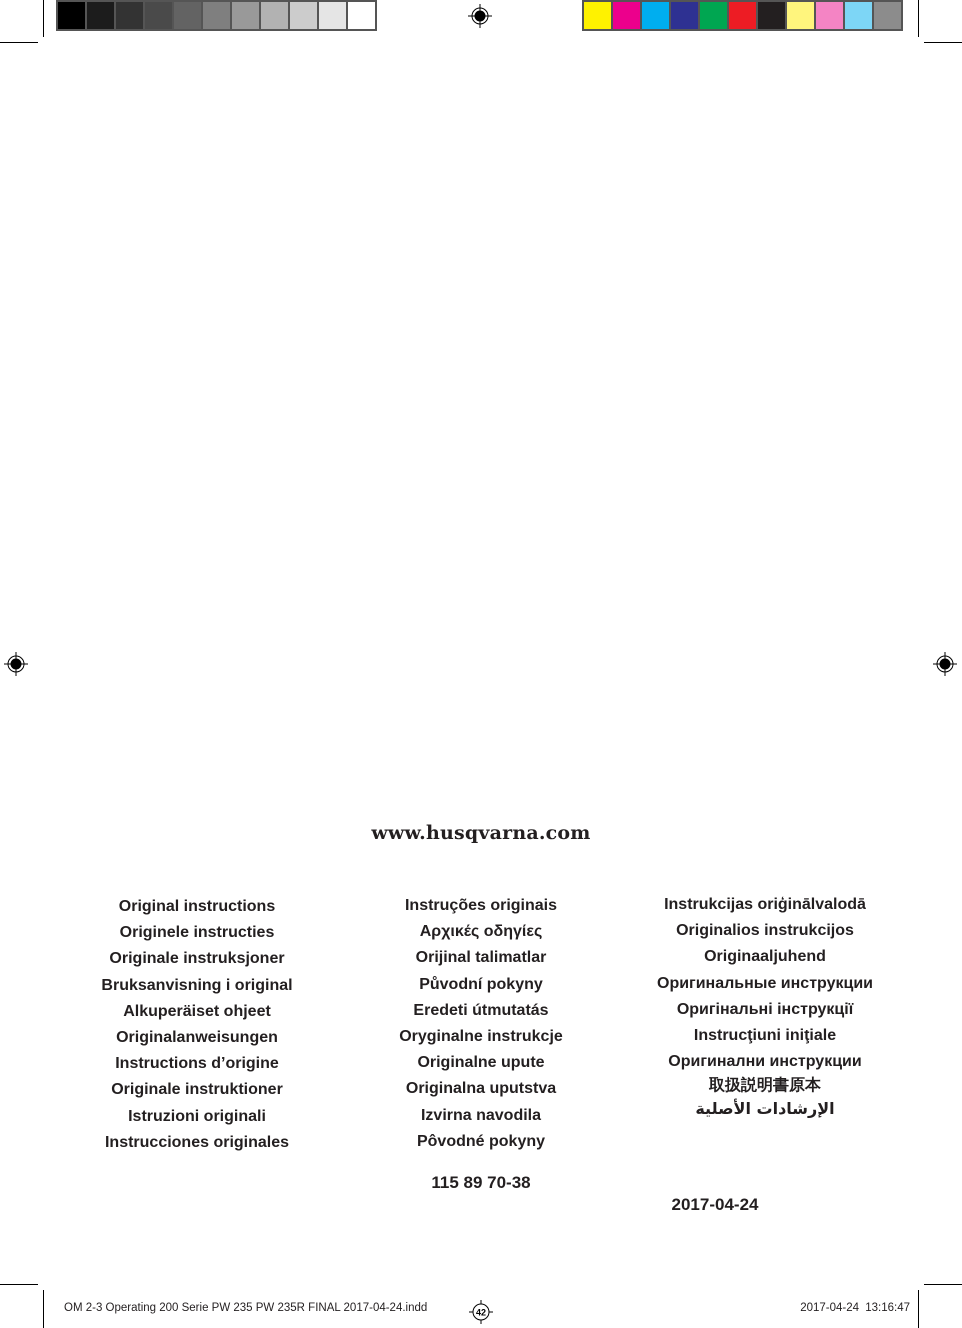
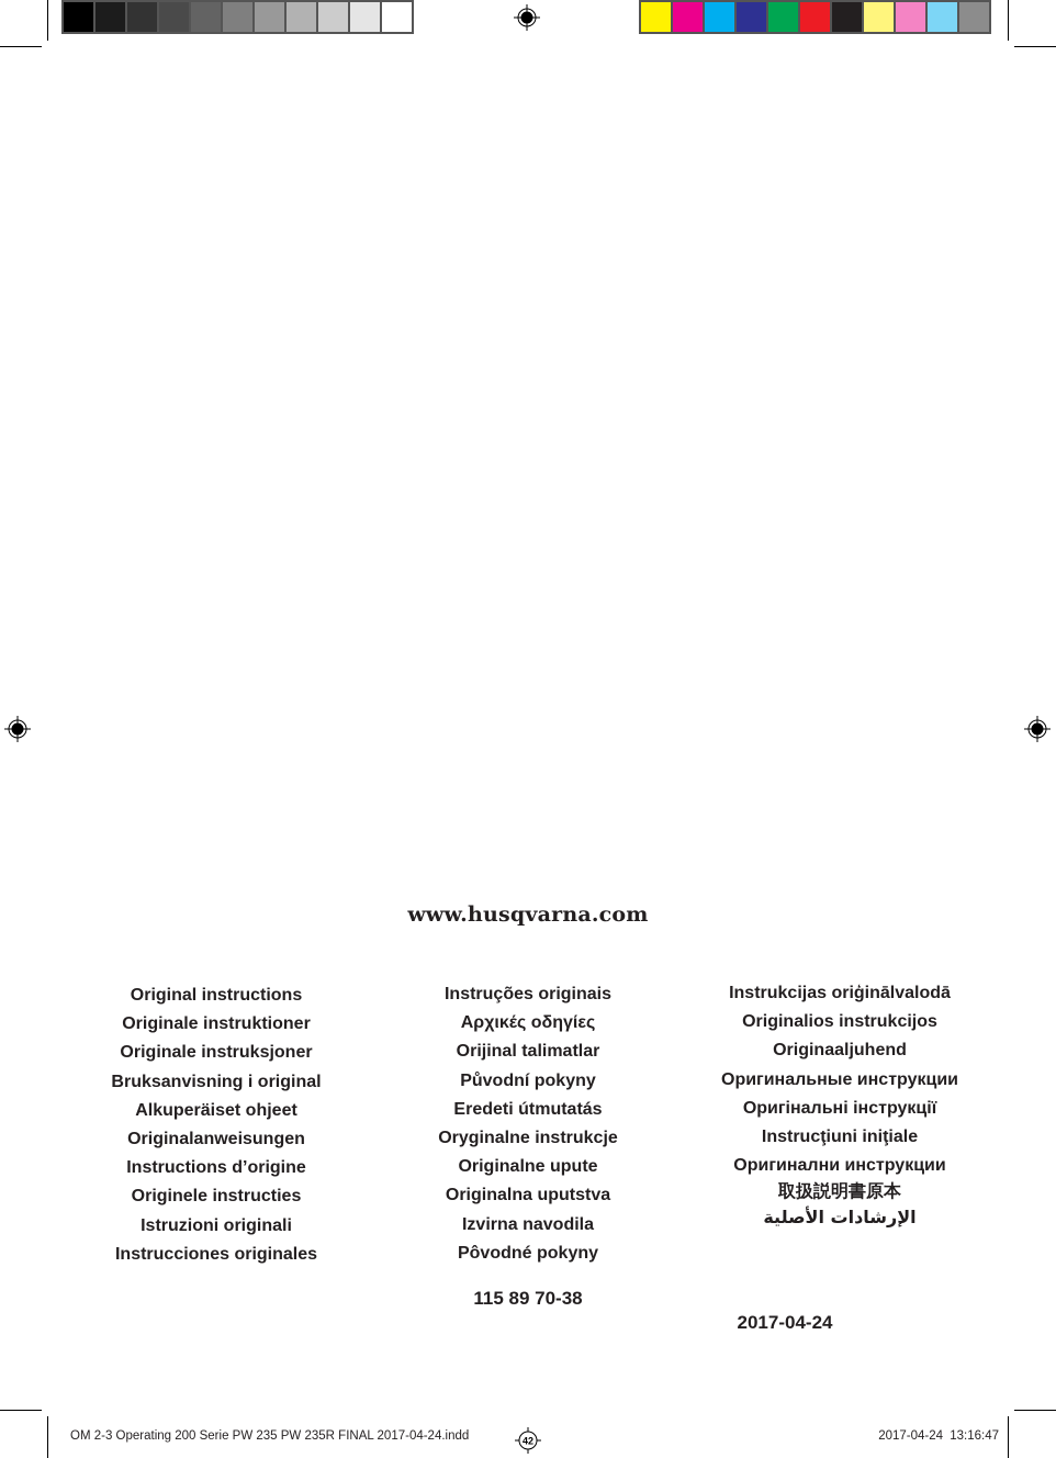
  www.husqvarna.com
  Original instructions
- Originele instructies
+ Originale instruktioner
  Originale instruksjoner
  Bruksanvisning i original
  Alkuperäiset ohjeet
  Originalanweisungen
  Instructions d’origine
- Originale instruktioner
+ Originele instructies
  Istruzioni originali
  Instrucciones originales
  Instruções originais
  Αρχικές οδηγίες
  Orijinal talimatlar
  Původní pokyny
  Eredeti útmutatás
  Oryginalne instrukcje
  Originalne upute
  Originalna uputstva
  Izvirna navodila
  Pôvodné pokyny
  Instrukcijas oriģinālvalodā
  Originalios instrukcijos
  Originaaljuhend
  Оригинальные инструкции
  Оригінальні інструкції
  Instrucţiuni iniţiale
  Оригинални инструкции
  取扱説明書原本
  الإرشادات الأصلية
  115 89 70-38
  2017-04-24
  OM 2-3 Operating 200 Serie PW 235 PW 235R FINAL 2017-04-24.indd
  42
  2017-04-24 13:16:47
